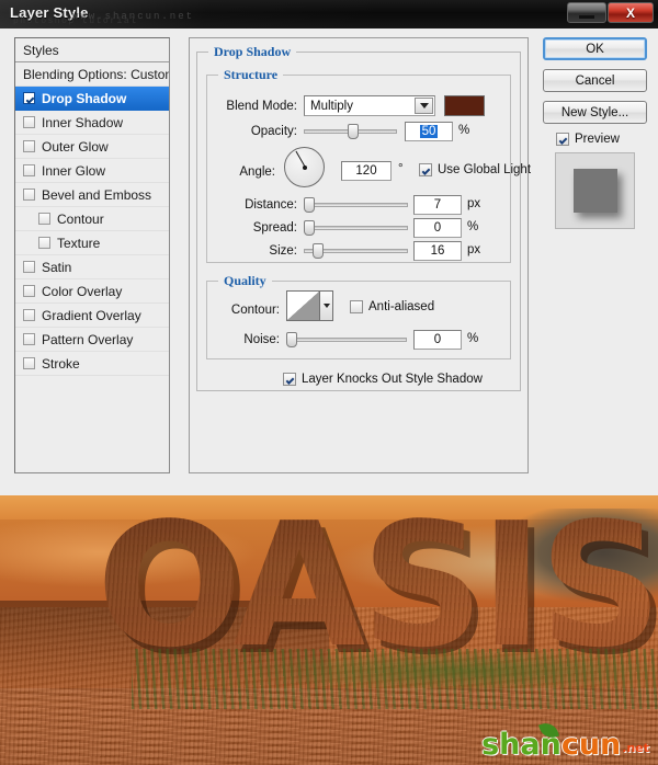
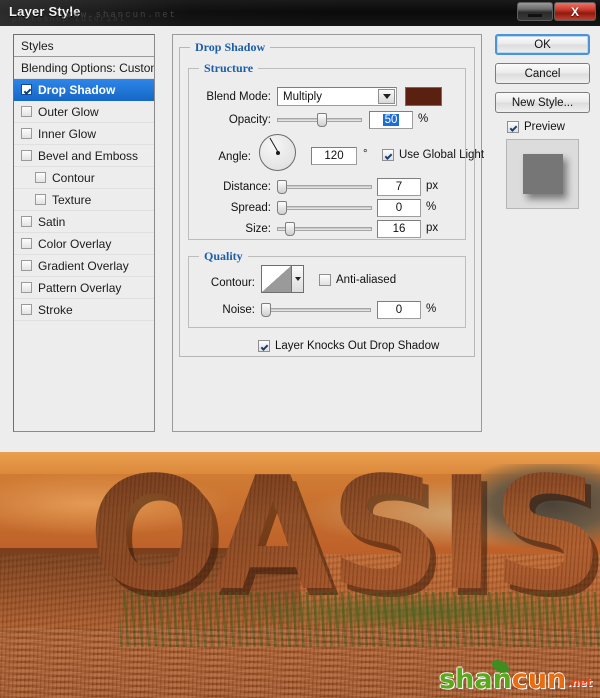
  Layer Style
  www.shancun.net
  photoshop tutorial
  X
  Styles
  Blending Options: Custo
  Drop Shadow
- Inner Shadow
  Outer Glow
  Inner Glow
  Bevel and Emboss
  Contour
  Texture
  Satin
  Color Overlay
  Gradient Overlay
  Pattern Overlay
  Stroke
  Drop Shadow
  Structure
  Blend Mode:
  Multiply
  Opacity:
  50
  %
  Angle:
  120
  °
  Use Global Light
  Distance:
  7
  px
  Spread:
  0
  %
  Size:
  16
  px
  Quality
  Contour:
  Anti-aliased
  Noise:
  0
  %
- Layer Knocks Out Style Shadow
+ Layer Knocks Out Drop Shadow
  OK
  Cancel
  New Style...
  Preview
  OASIS
  shan
  cun
  .net
